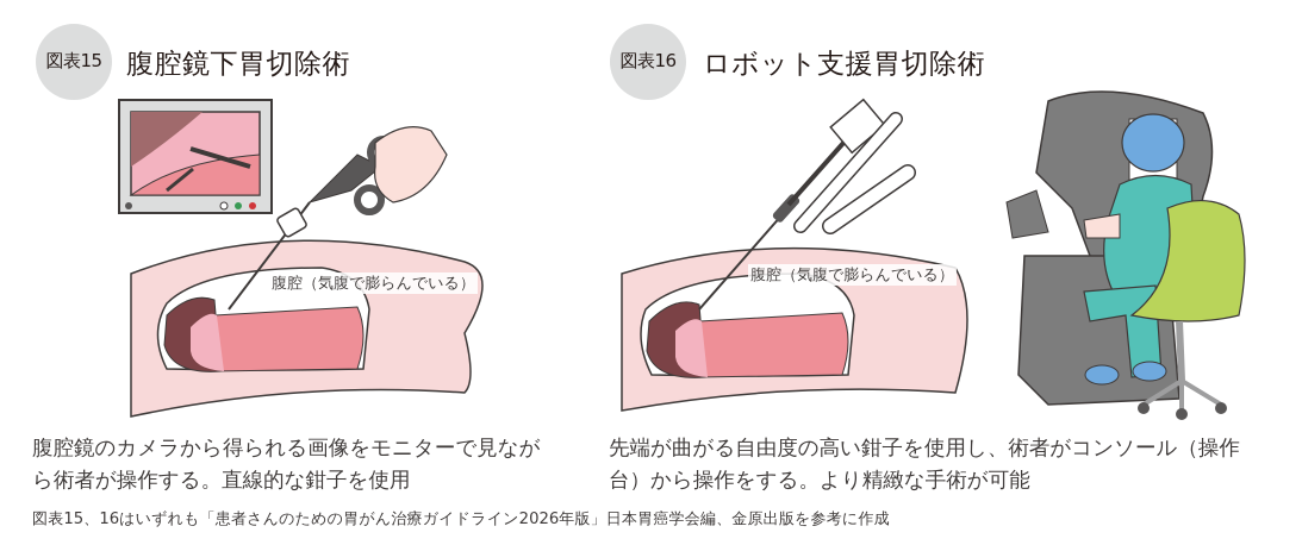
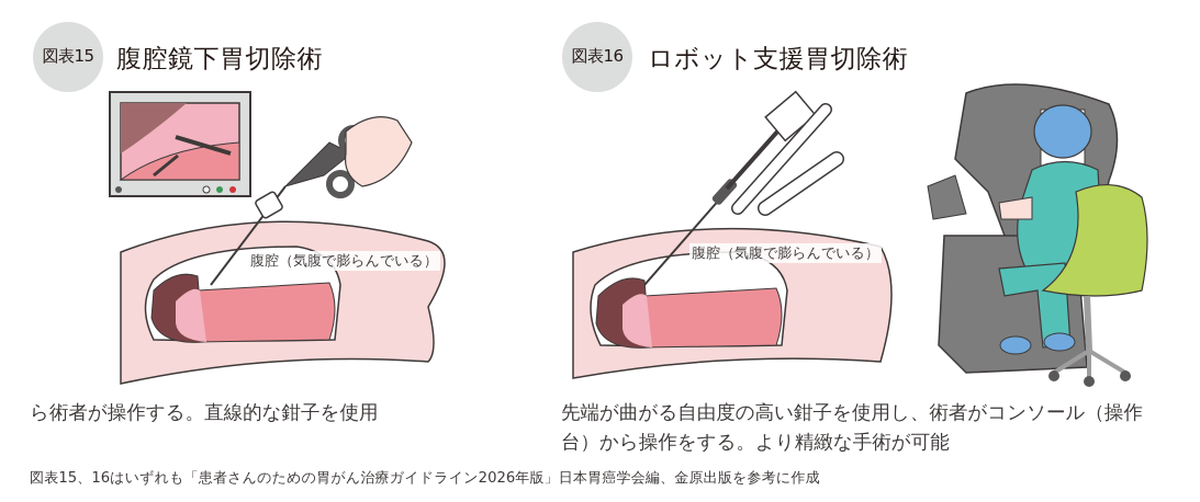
  図表15
  腹腔鏡下胃切除術
  図表16
  ロボット支援胃切除術
  腹腔（気腹で膨らんでいる）
  腹腔（気腹で膨らんでいる）
- 腹腔鏡のカメラから得られる画像をモニターで見なが
  ら術者が操作する。直線的な鉗子を使用
  先端が曲がる自由度の高い鉗子を使用し、術者がコンソール（操作
  台）から操作をする。より精緻な手術が可能
  図表15、16はいずれも「患者さんのための胃がん治療ガイドライン2026年版」日本胃癌学会編、金原出版を参考に作成
